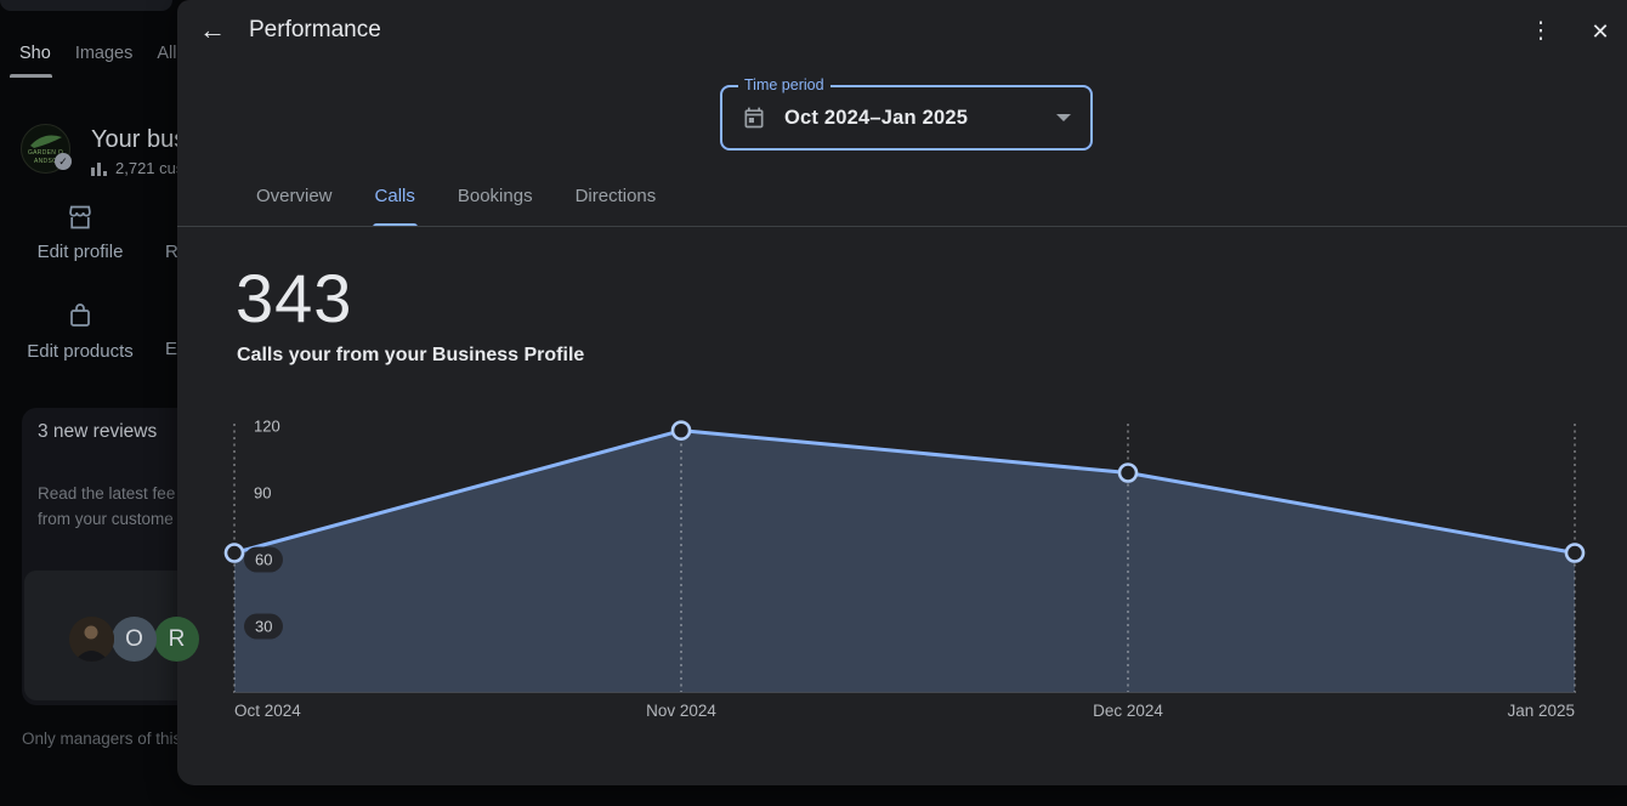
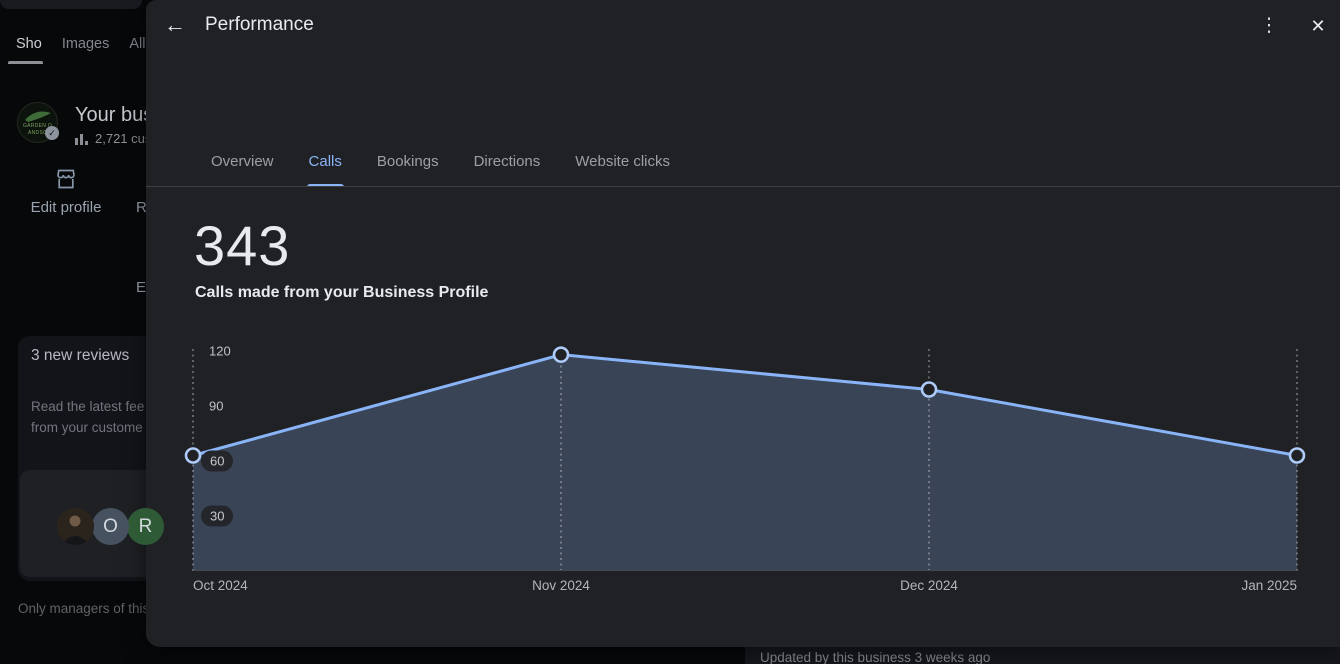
  Sho
  Images
  All
  ✓
  Your bu
  2,721 cu
  Edit profile
  R
- Edit products
  E
  3 new reviews
  Read the latest fee
  from your custome
  O
  R
  Only managers of thi
+ Updated by this business 3 weeks ago
  ←
  Performance
  ⋮
  ✕
- Time period
- Oct 2024–Jan 2025
  Overview
  Calls
  Bookings
  Directions
+ Website clicks
  343
- Calls your from your Business Profile
+ Calls made from your Business Profile
  120
  90
  60
  30
  Oct 2024
  Nov 2024
  Dec 2024
  Jan 2025
